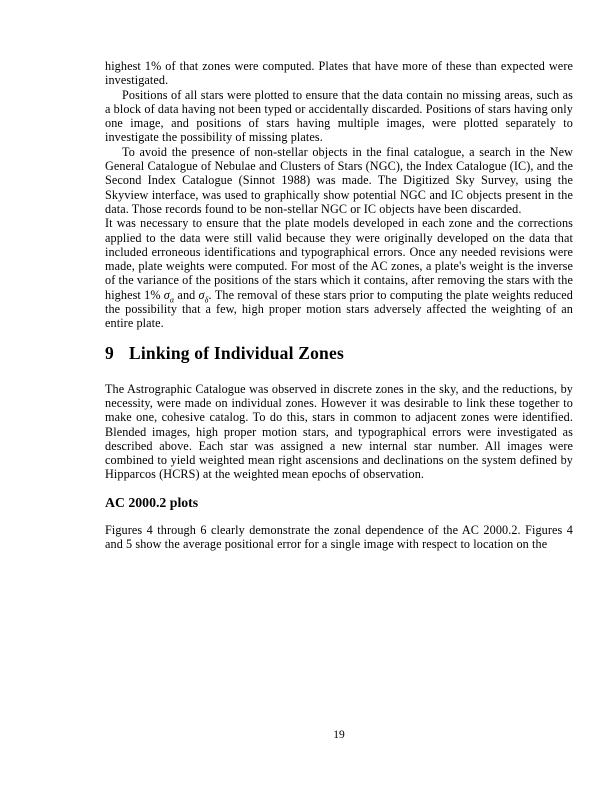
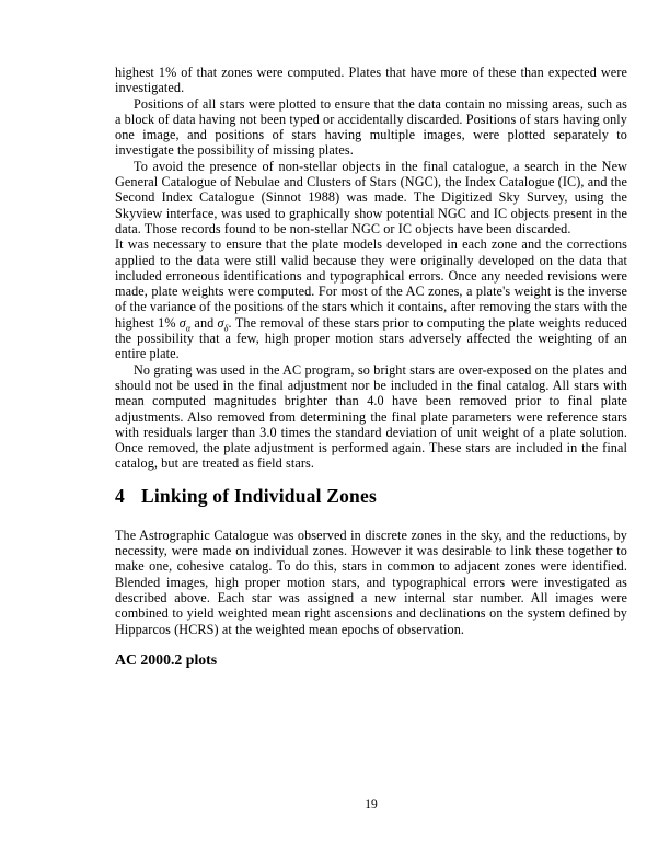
  highest 1% of that zones were computed. Plates that have more of these than expected were investigated.
  Positions of all stars were plotted to ensure that the data contain no missing areas, such as a block of data having not been typed or accidentally discarded. Positions of stars having only one image, and positions of stars having multiple images, were plotted separately to investigate the possibility of missing plates.
  To avoid the presence of non-stellar objects in the final catalogue, a search in the New General Catalogue of Nebulae and Clusters of Stars (NGC), the Index Catalogue (IC), and the Second Index Catalogue (Sinnot 1988) was made. The Digitized Sky Survey, using the Skyview interface, was used to graphically show potential NGC and IC objects present in the data. Those records found to be non-stellar NGC or IC objects have been discarded.
  It was necessary to ensure that the plate models developed in each zone and the corrections applied to the data were still valid because they were originally developed on the data that included erroneous identifications and typographical errors. Once any needed revisions were made, plate weights were computed. For most of the AC zones, a plate's weight is the inverse of the variance of the positions of the stars which it contains, after removing the stars with the highest 1% σα and σδ. The removal of these stars prior to computing the plate weights reduced the possibility that a few, high proper motion stars adversely affected the weighting of an entire plate.
+ No grating was used in the AC program, so bright stars are over-exposed on the plates and should not be used in the final adjustment nor be included in the final catalog. All stars with mean computed magnitudes brighter than 4.0 have been removed prior to final plate adjustments. Also removed from determining the final plate parameters were reference stars with residuals larger than 3.0 times the standard deviation of unit weight of a plate solution. Once removed, the plate adjustment is performed again. These stars are included in the final catalog, but are treated as field stars.
- 9 Linking of Individual Zones
+ 4 Linking of Individual Zones
  The Astrographic Catalogue was observed in discrete zones in the sky, and the reductions, by necessity, were made on individual zones. However it was desirable to link these together to make one, cohesive catalog. To do this, stars in common to adjacent zones were identified. Blended images, high proper motion stars, and typographical errors were investigated as described above. Each star was assigned a new internal star number. All images were combined to yield weighted mean right ascensions and declinations on the system defined by Hipparcos (HCRS) at the weighted mean epochs of observation.
  AC 2000.2 plots
- Figures 4 through 6 clearly demonstrate the zonal dependence of the AC 2000.2. Figures 4 and 5 show the average positional error for a single image with respect to location on the
  19
